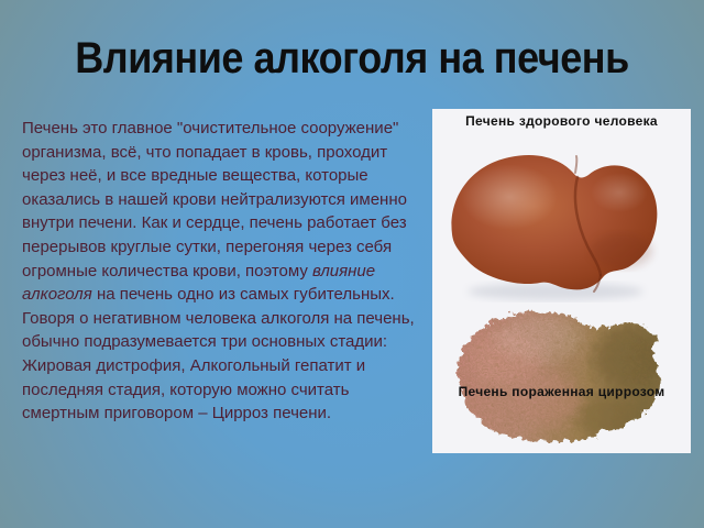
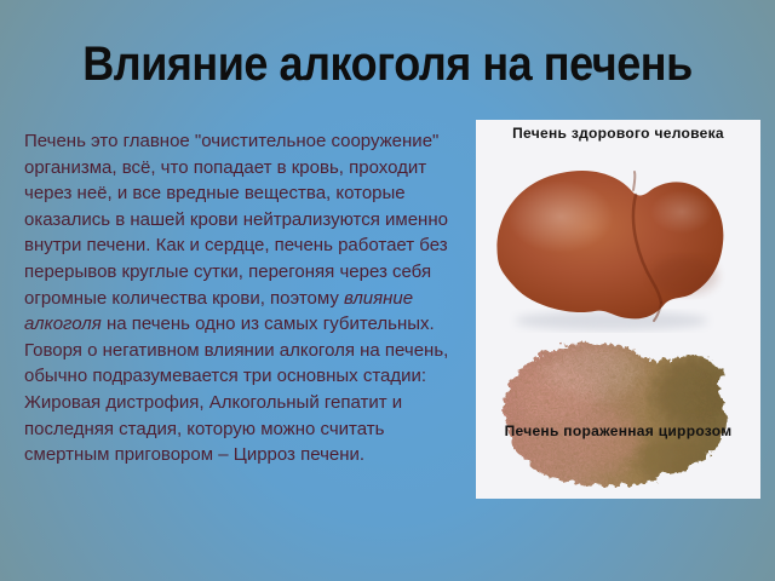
  Влияние алкоголя на печень
- Печень это главное "очистительное сооружение" организма, всё, что попадает в кровь, проходит через неё, и все вредные вещества, которые оказались в нашей крови нейтрализуются именно внутри печени. Как и сердце, печень работает без перерывов круглые сутки, перегоняя через себя огромные количества крови, поэтому влияние алкоголя на печень одно из самых губительных. Говоря о негативном человека алкоголя на печень, обычно подразумевается три основных стадии: Жировая дистрофия, Алкогольный гепатит и последняя стадия, которую можно считать смертным приговором – Цирроз печени.
+ Печень это главное "очистительное сооружение" организма, всё, что попадает в кровь, проходит через неё, и все вредные вещества, которые оказались в нашей крови нейтрализуются именно внутри печени. Как и сердце, печень работает без перерывов круглые сутки, перегоняя через себя огромные количества крови, поэтому влияние алкоголя на печень одно из самых губительных. Говоря о негативном влиянии алкоголя на печень, обычно подразумевается три основных стадии: Жировая дистрофия, Алкогольный гепатит и последняя стадия, которую можно считать смертным приговором – Цирроз печени.
  Печень здорового человека
  Печень пораженная циррозом
